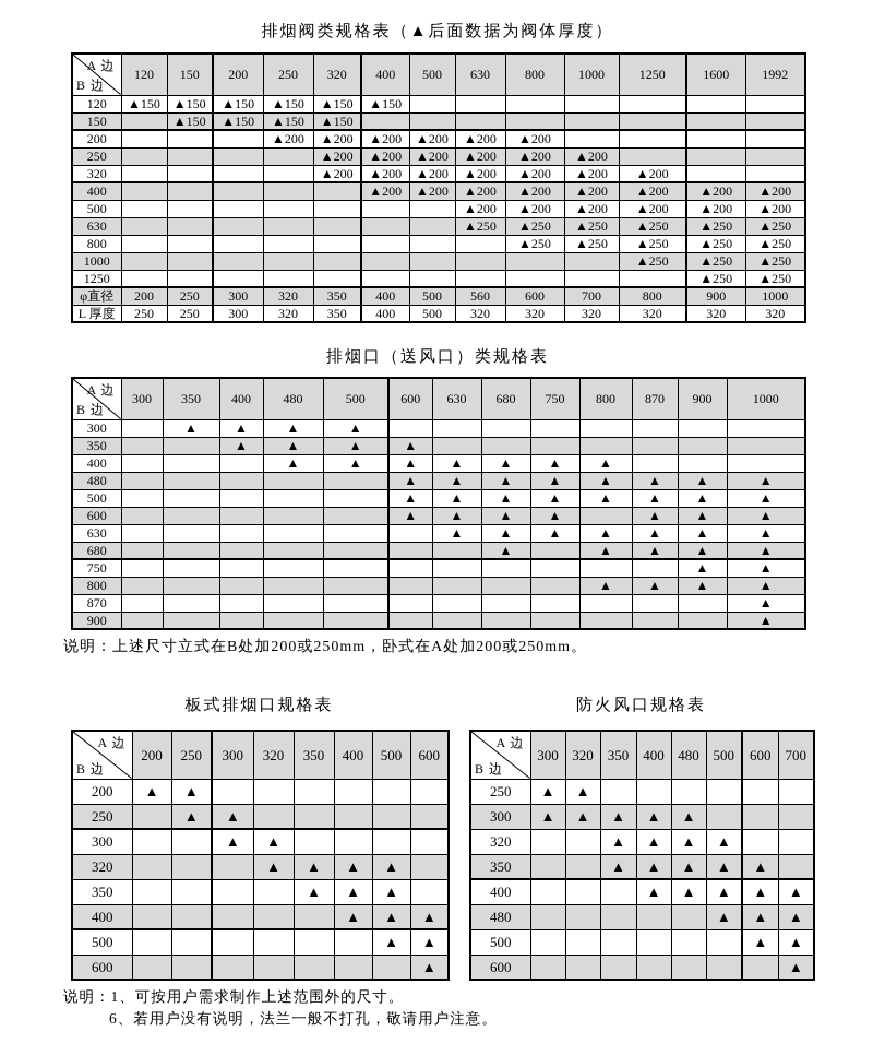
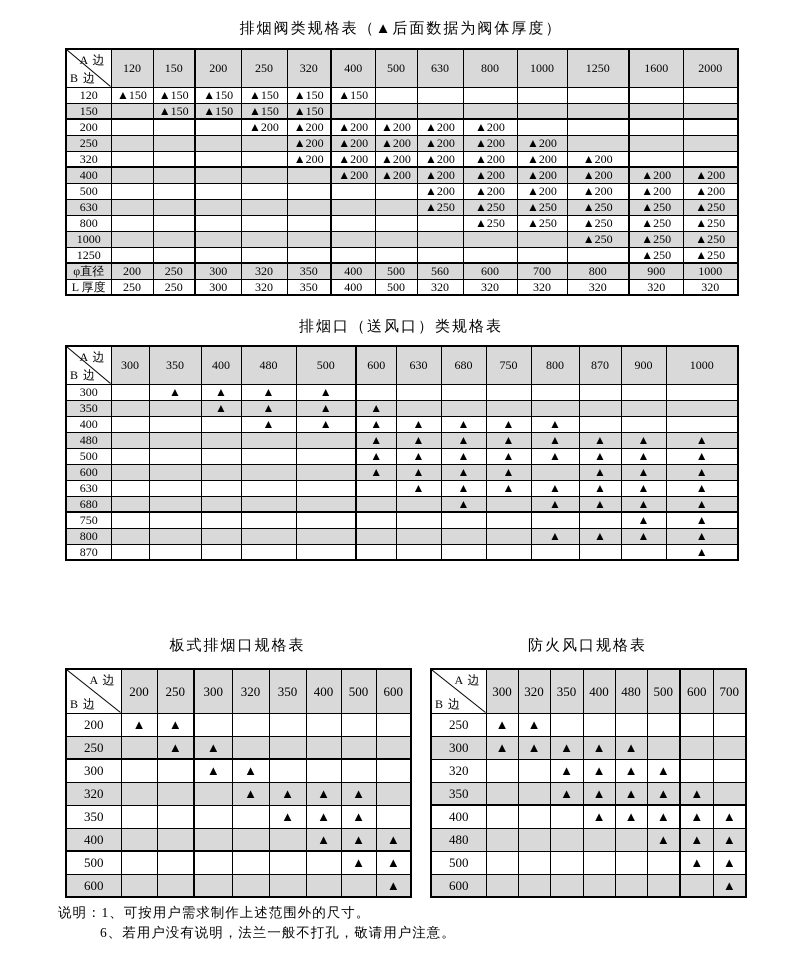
  排烟阀类规格表（▲后面数据为阀体厚度）
- A 边B 边	120	150	200	250	320	400	500	630	800	1000	1250	1600	1992
+ A 边B 边	120	150	200	250	320	400	500	630	800	1000	1250	1600	2000
  120	▲150	▲150	▲150	▲150	▲150	▲150
  150		▲150	▲150	▲150	▲150
  200				▲200	▲200	▲200	▲200	▲200	▲200
  250					▲200	▲200	▲200	▲200	▲200	▲200
  320					▲200	▲200	▲200	▲200	▲200	▲200	▲200
  400						▲200	▲200	▲200	▲200	▲200	▲200	▲200	▲200
  500								▲200	▲200	▲200	▲200	▲200	▲200
  630								▲250	▲250	▲250	▲250	▲250	▲250
  800									▲250	▲250	▲250	▲250	▲250
  1000											▲250	▲250	▲250
  1250												▲250	▲250
  φ直径	200	250	300	320	350	400	500	560	600	700	800	900	1000
  L 厚度	250	250	300	320	350	400	500	320	320	320	320	320	320
  排烟口（送风口）类规格表
  A 边B 边	300	350	400	480	500	600	630	680	750	800	870	900	1000
  300		▲	▲	▲	▲
  350			▲	▲	▲	▲
  400				▲	▲	▲	▲	▲	▲	▲
  480						▲	▲	▲	▲	▲	▲	▲	▲
  500						▲	▲	▲	▲	▲	▲	▲	▲
  600						▲	▲	▲	▲		▲	▲	▲
  630							▲	▲	▲	▲	▲	▲	▲
  680								▲		▲	▲	▲	▲
  750												▲	▲
  800										▲	▲	▲	▲
  870													▲
- 900													▲
- 说明：上述尺寸立式在B处加200或250mm，卧式在A处加200或250mm。
  板式排烟口规格表
  A 边B 边	200	250	300	320	350	400	500	600
  200	▲	▲
  250		▲	▲
  300			▲	▲
  320				▲	▲	▲	▲
  350					▲	▲	▲
  400						▲	▲	▲
  500							▲	▲
  600								▲
  防火风口规格表
  A 边B 边	300	320	350	400	480	500	600	700
  250	▲	▲
  300	▲	▲	▲	▲	▲
  320			▲	▲	▲	▲
  350			▲	▲	▲	▲	▲
  400				▲	▲	▲	▲	▲
  480						▲	▲	▲
  500							▲	▲
  600								▲
  说明：1、可按用户需求制作上述范围外的尺寸。
  6、若用户没有说明，法兰一般不打孔，敬请用户注意。
